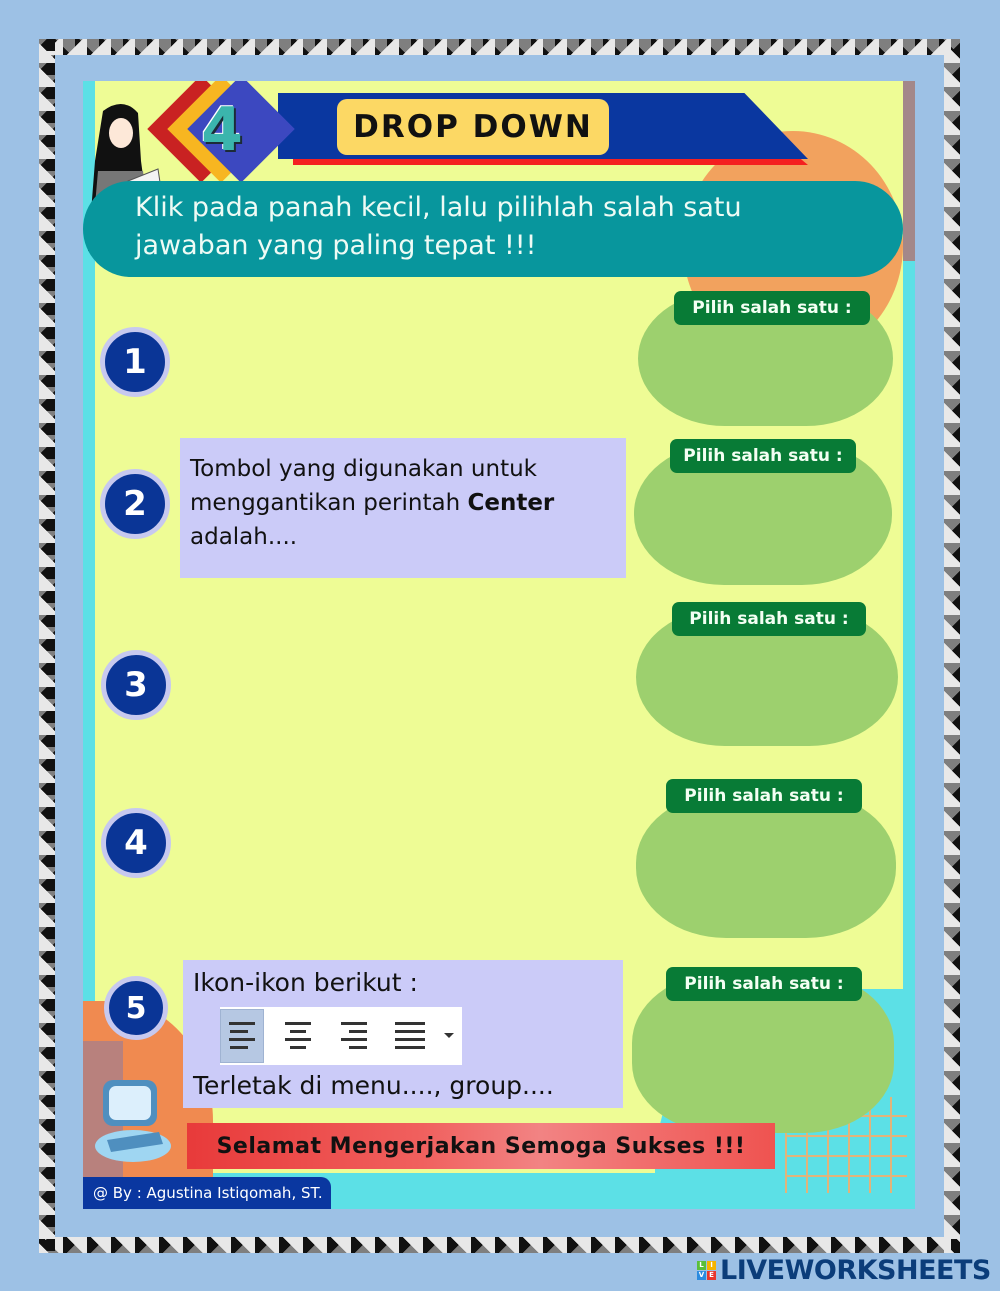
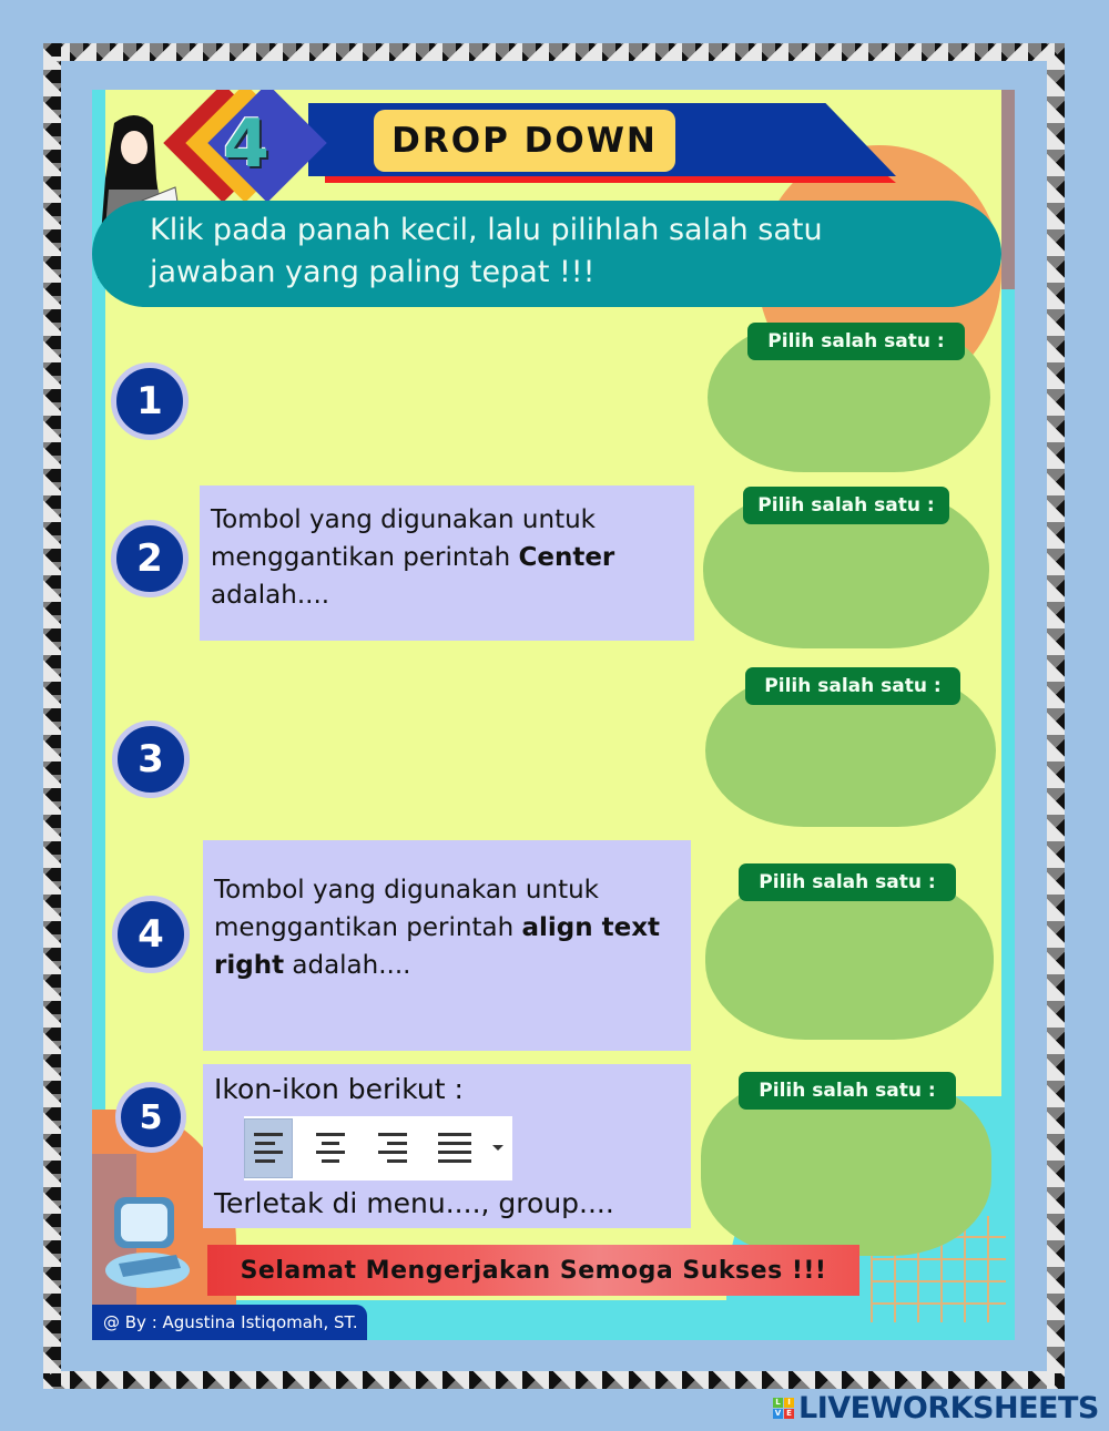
  4
  DROP DOWN
  Klik pada panah kecil, lalu pilihlah salah satu jawaban yang paling tepat !!!
  1
  Pilih salah satu :
  2
  Tombol yang digunakan untuk menggantikan perintah Center adalah....
  Pilih salah satu :
  3
  Pilih salah satu :
  4
+ Tombol yang digunakan untuk menggantikan perintah align text right adalah....
  Pilih salah satu :
  5
  Ikon-ikon berikut :
  Terletak di menu...., group....
  Pilih salah satu :
  Selamat Mengerjakan Semoga Sukses !!!
  @ By : Agustina Istiqomah, ST.
  L
  I
  V
  E
  LIVEWORKSHEETS
